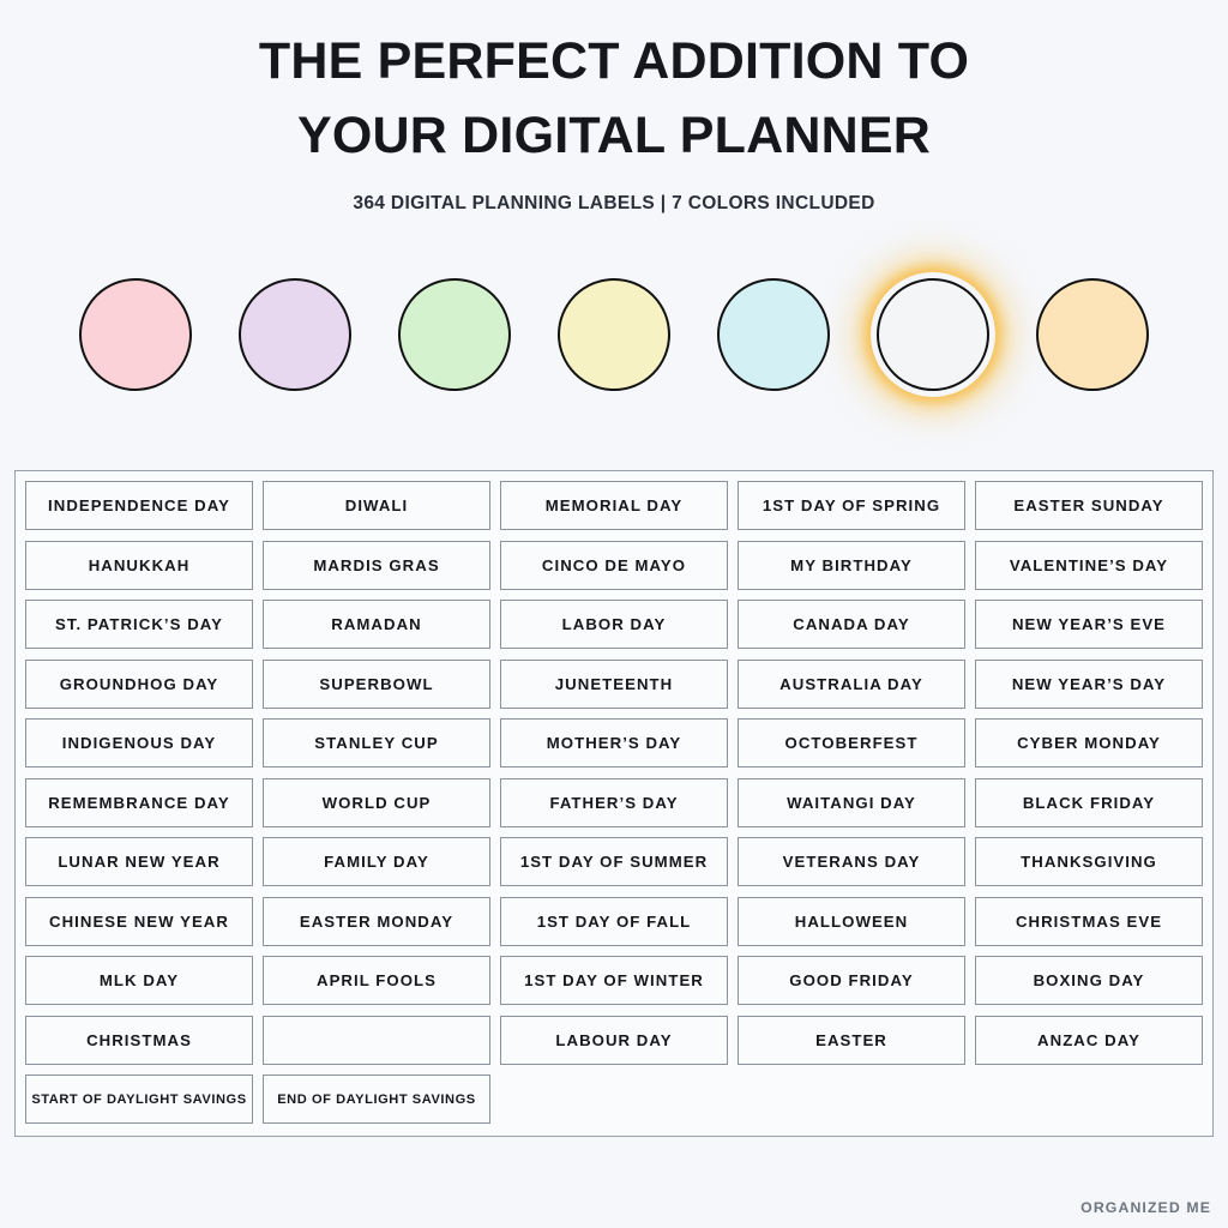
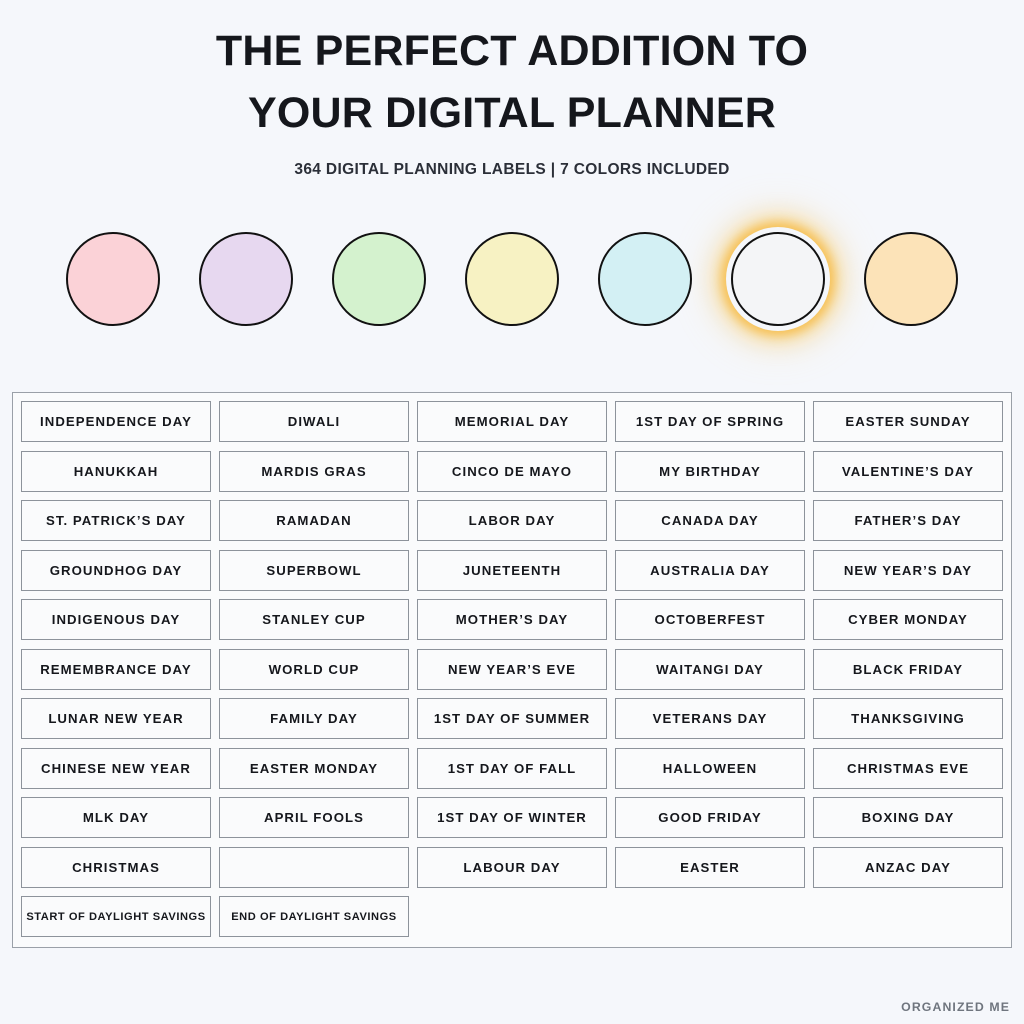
  THE PERFECT ADDITION TO
  YOUR DIGITAL PLANNER
  364 DIGITAL PLANNING LABELS | 7 COLORS INCLUDED
  INDEPENDENCE DAY
  DIWALI
  MEMORIAL DAY
  1ST DAY OF SPRING
  EASTER SUNDAY
  HANUKKAH
  MARDIS GRAS
  CINCO DE MAYO
  MY BIRTHDAY
  VALENTINE’S DAY
  ST. PATRICK’S DAY
  RAMADAN
  LABOR DAY
  CANADA DAY
- NEW YEAR’S EVE
+ FATHER’S DAY
  GROUNDHOG DAY
  SUPERBOWL
  JUNETEENTH
  AUSTRALIA DAY
  NEW YEAR’S DAY
  INDIGENOUS DAY
  STANLEY CUP
  MOTHER’S DAY
  OCTOBERFEST
  CYBER MONDAY
  REMEMBRANCE DAY
  WORLD CUP
- FATHER’S DAY
+ NEW YEAR’S EVE
  WAITANGI DAY
  BLACK FRIDAY
  LUNAR NEW YEAR
  FAMILY DAY
  1ST DAY OF SUMMER
  VETERANS DAY
  THANKSGIVING
  CHINESE NEW YEAR
  EASTER MONDAY
  1ST DAY OF FALL
  HALLOWEEN
  CHRISTMAS EVE
  MLK DAY
  APRIL FOOLS
  1ST DAY OF WINTER
  GOOD FRIDAY
  BOXING DAY
  CHRISTMAS
  LABOUR DAY
  EASTER
  ANZAC DAY
  START OF DAYLIGHT SAVINGS
  END OF DAYLIGHT SAVINGS
  ORGANIZED ME
